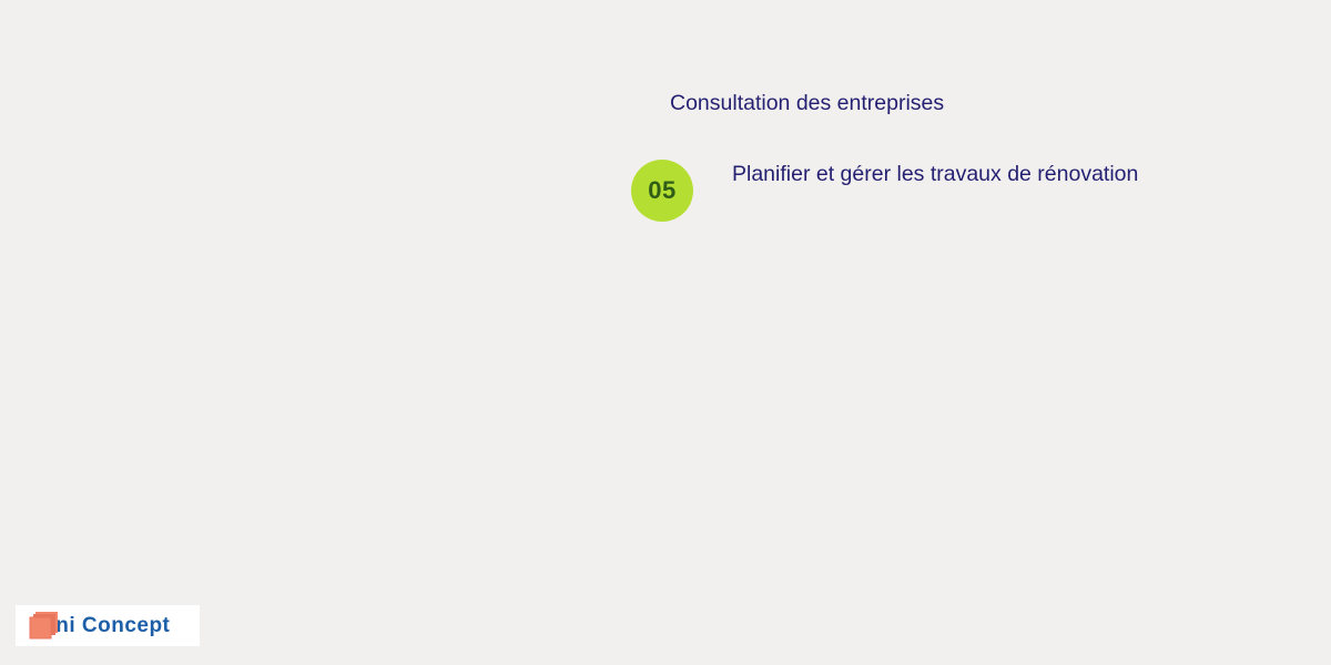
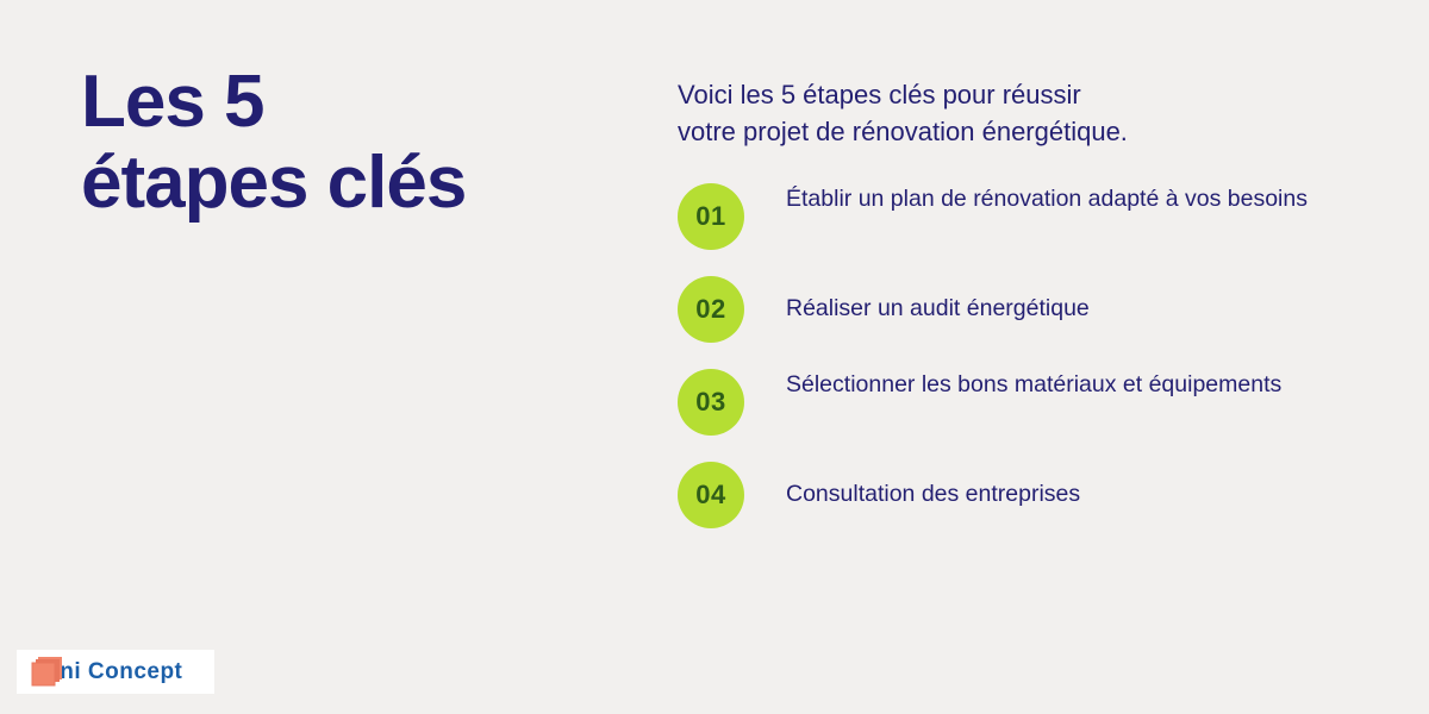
+ Les 5
+ étapes clés
+ Voici les 5 étapes clés pour réussir
+ votre projet de rénovation énergétique.
+ 01
+ Établir un plan de rénovation adapté à vos besoins
+ 02
+ Réaliser un audit énergétique
+ 03
+ Sélectionner les bons matériaux et équipements
+ 04
  Consultation des entreprises
- 05
- Planifier et gérer les travaux de rénovation
  ni Concept
